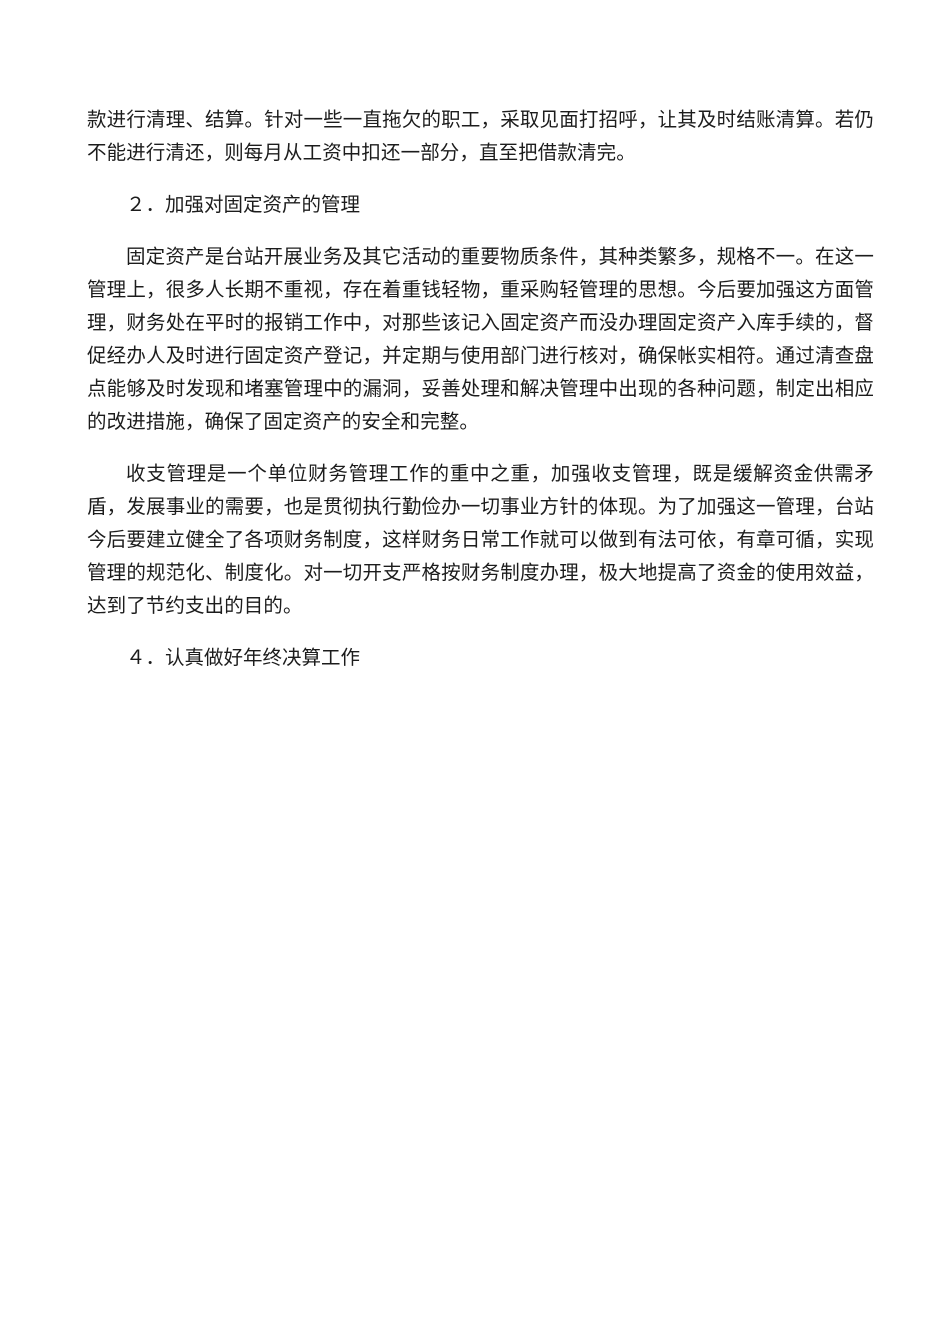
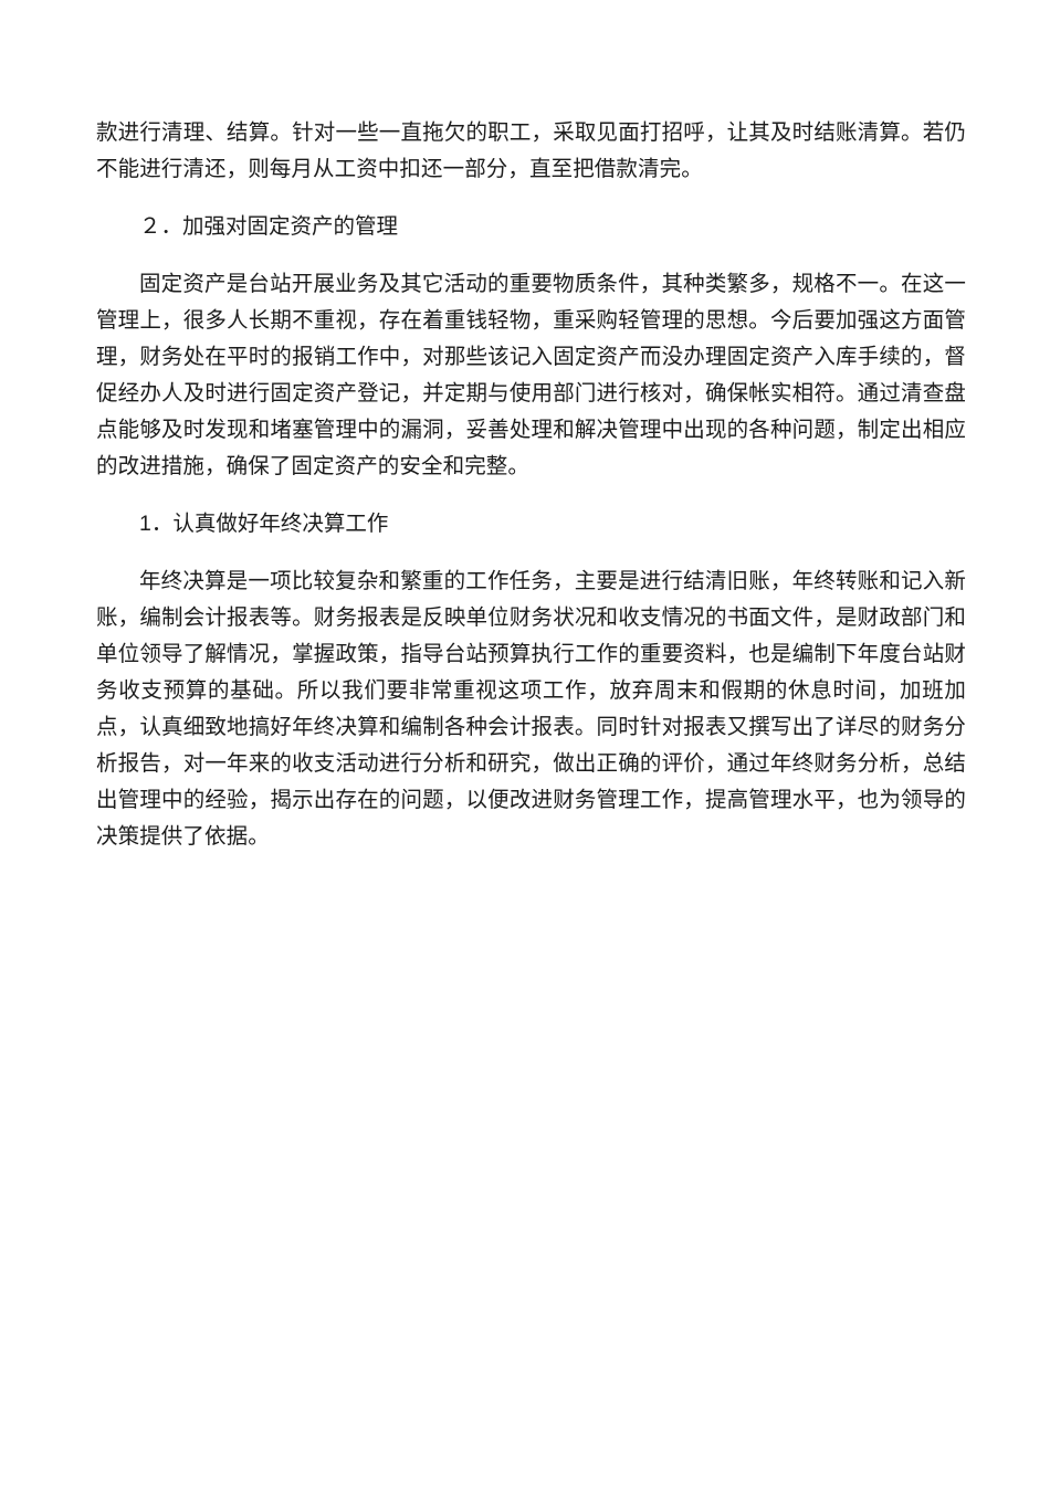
  款进行清理、结算。针对一些一直拖欠的职工，采取见面打招呼，让其及时结账清算。若仍不能进行清还，则每月从工资中扣还一部分，直至把借款清完。
  ２．加强对固定资产的管理
  固定资产是台站开展业务及其它活动的重要物质条件，其种类繁多，规格不一。在这一管理上，很多人长期不重视，存在着重钱轻物，重采购轻管理的思想。今后要加强这方面管理，财务处在平时的报销工作中，对那些该记入固定资产而没办理固定资产入库手续的，督促经办人及时进行固定资产登记，并定期与使用部门进行核对，确保帐实相符。通过清查盘点能够及时发现和堵塞管理中的漏洞，妥善处理和解决管理中出现的各种问题，制定出相应的改进措施，确保了固定资产的安全和完整。
- 收支管理是一个单位财务管理工作的重中之重，加强收支管理，既是缓解资金供需矛盾，发展事业的需要，也是贯彻执行勤俭办一切事业方针的体现。为了加强这一管理，台站今后要建立健全了各项财务制度，这样财务日常工作就可以做到有法可依，有章可循，实现管理的规范化、制度化。对一切开支严格按财务制度办理，极大地提高了资金的使用效益，达到了节约支出的目的。
- ４．认真做好年终决算工作
+ 1．认真做好年终决算工作
+ 年终决算是一项比较复杂和繁重的工作任务，主要是进行结清旧账，年终转账和记入新账，编制会计报表等。财务报表是反映单位财务状况和收支情况的书面文件，是财政部门和单位领导了解情况，掌握政策，指导台站预算执行工作的重要资料，也是编制下年度台站财务收支预算的基础。所以我们要非常重视这项工作，放弃周末和假期的休息时间，加班加点，认真细致地搞好年终决算和编制各种会计报表。同时针对报表又撰写出了详尽的财务分析报告，对一年来的收支活动进行分析和研究，做出正确的评价，通过年终财务分析，总结出管理中的经验，揭示出存在的问题，以便改进财务管理工作，提高管理水平，也为领导的决策提供了依据。
